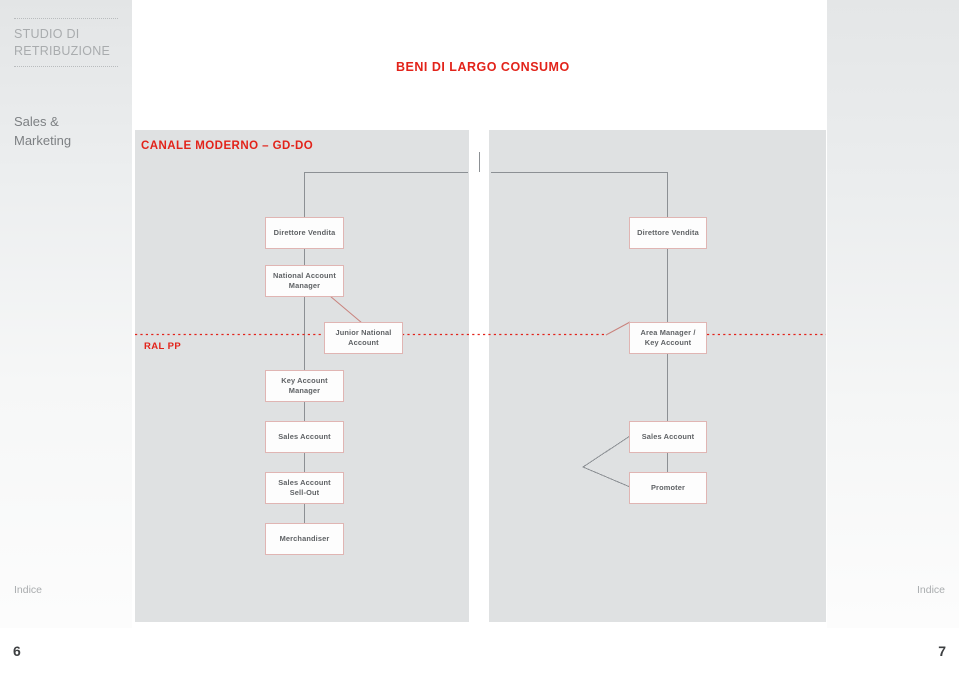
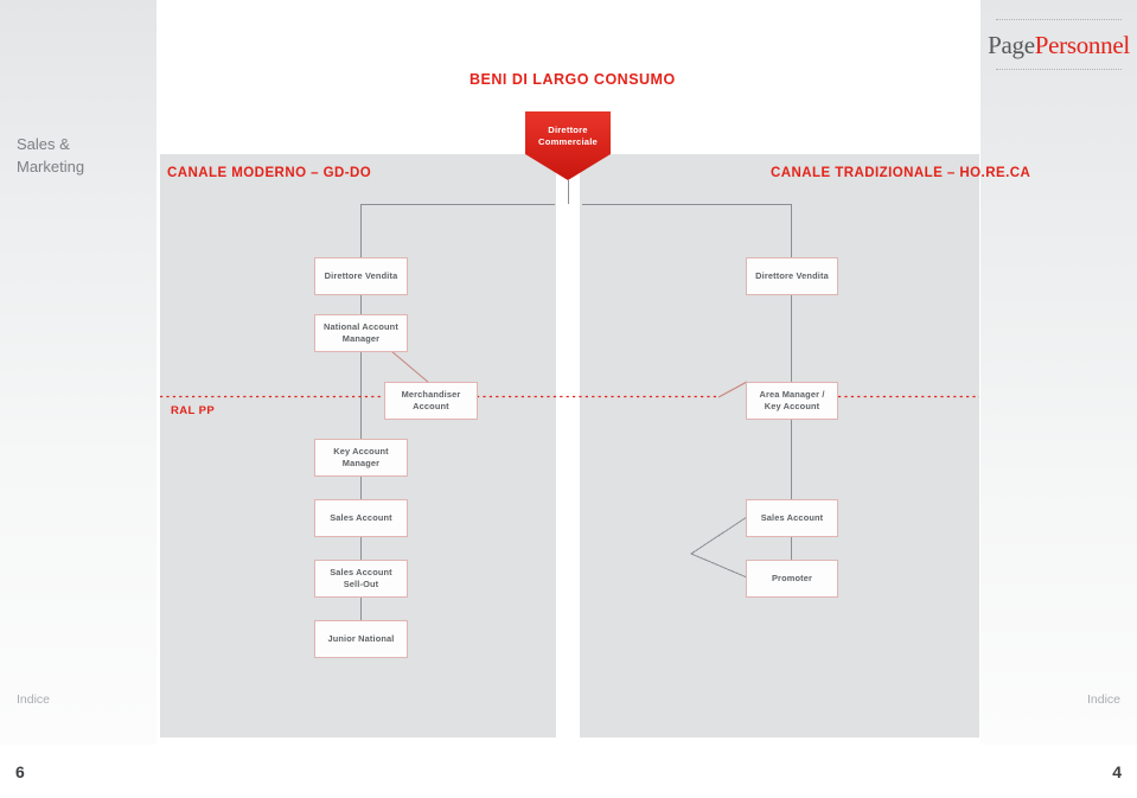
- STUDIO DI
- RETRIBUZIONE
  Sales &
  Marketing
  Indice
  6
+ PagePersonnel
  Indice
- 7
+ 4
  BENI DI LARGO CONSUMO
  CANALE MODERNO – GD-DO
+ CANALE TRADIZIONALE – HO.RE.CA
+ Direttore
+ Commerciale
  Direttore Vendita
  National Account
  Manager
- Junior National
+ Merchandiser
  Account
  Key Account
  Manager
  Sales Account
  Sales Account
  Sell-Out
- Merchandiser
+ Junior National
  Direttore Vendita
  Area Manager /
  Key Account
  Sales Account
  Promoter
  RAL PP
